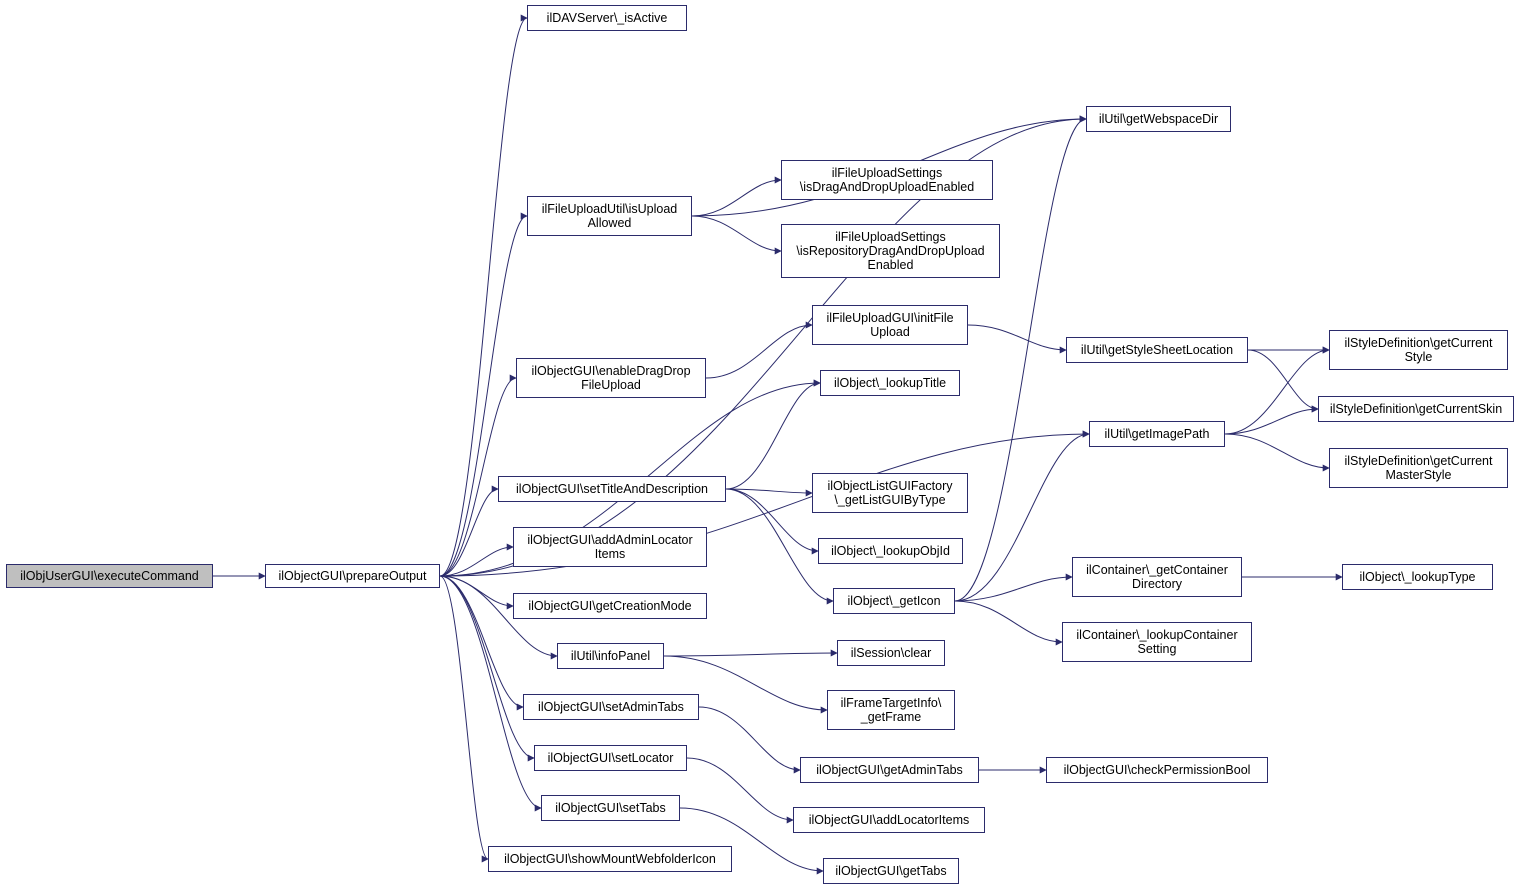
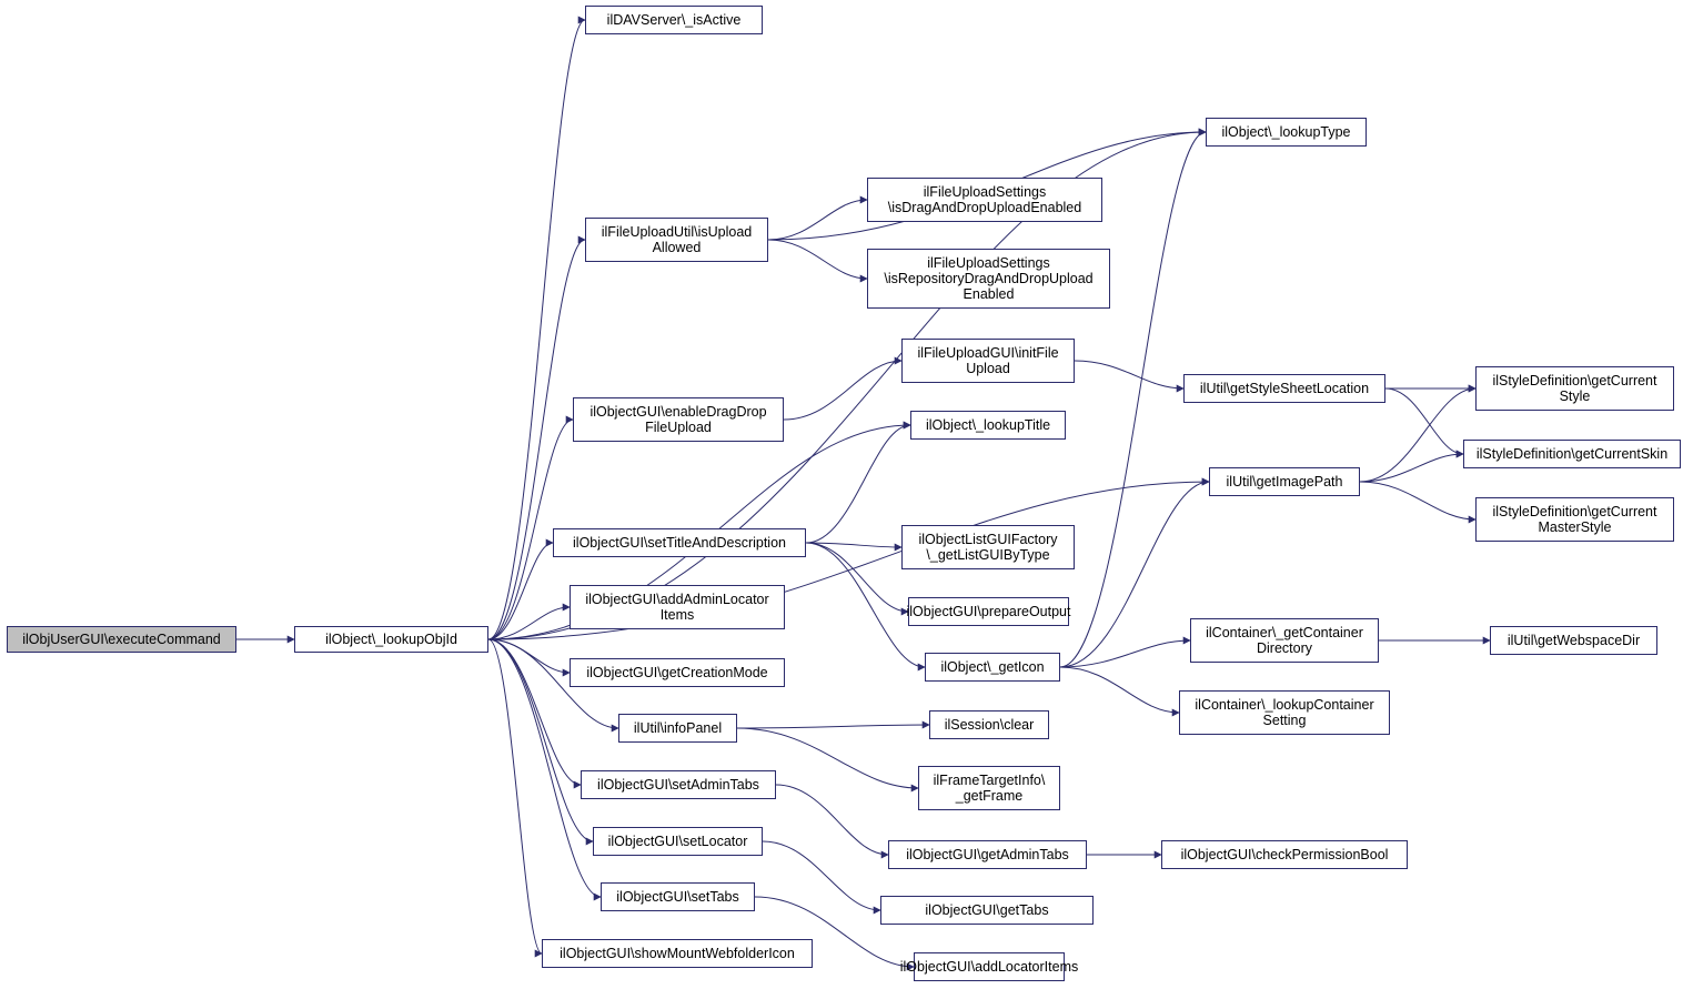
  ilObjUserGUI\executeCommand
- ilObjectGUI\prepareOutput
+ ilObject\_lookupObjId
  ilDAVServer\_isActive
  ilFileUploadUtil\isUpload
  Allowed
  ilFileUploadSettings
  \isDragAndDropUploadEnabled
  ilFileUploadSettings
  \isRepositoryDragAndDropUpload
  Enabled
- ilUtil\getWebspaceDir
+ ilObject\_lookupType
  ilObjectGUI\enableDragDrop
  FileUpload
  ilFileUploadGUI\initFile
  Upload
  ilUtil\getStyleSheetLocation
  ilStyleDefinition\getCurrent
  Style
  ilStyleDefinition\getCurrentSkin
  ilStyleDefinition\getCurrent
  MasterStyle
  ilUtil\getImagePath
  ilObject\_lookupTitle
  ilObjectGUI\setTitleAndDescription
  ilObjectListGUIFactory
  \_getListGUIByType
- ilObject\_lookupObjId
+ ilObjectGUI\prepareOutput
  ilObject\_getIcon
  ilContainer\_getContainer
  Directory
- ilObject\_lookupType
+ ilUtil\getWebspaceDir
  ilContainer\_lookupContainer
  Setting
  ilObjectGUI\addAdminLocator
  Items
  ilObjectGUI\getCreationMode
  ilUtil\infoPanel
  ilSession\clear
  ilFrameTargetInfo\
  _getFrame
  ilObjectGUI\setAdminTabs
  ilObjectGUI\getAdminTabs
  ilObjectGUI\checkPermissionBool
  ilObjectGUI\setLocator
- ilObjectGUI\addLocatorItems
+ ilObjectGUI\getTabs
  ilObjectGUI\setTabs
- ilObjectGUI\getTabs
+ ilObjectGUI\addLocatorItems
  ilObjectGUI\showMountWebfolderIcon
